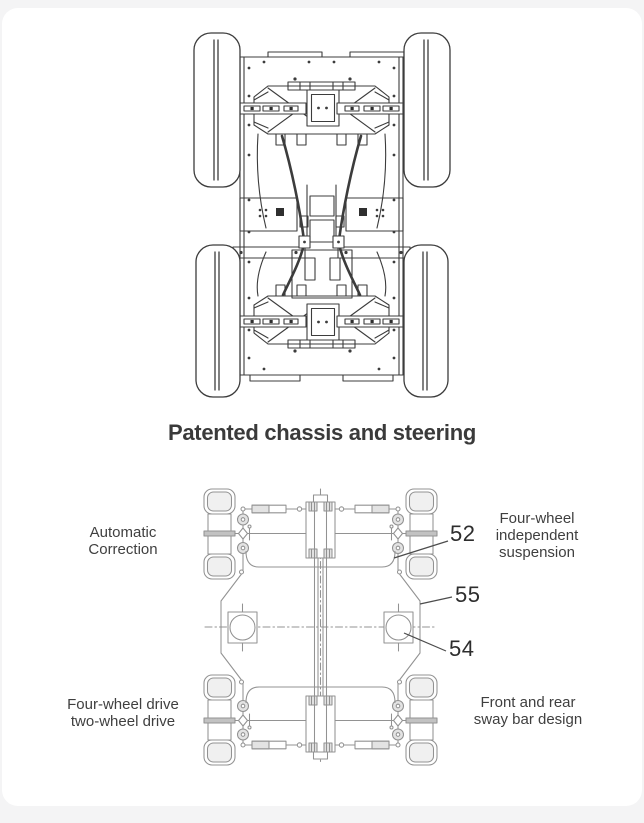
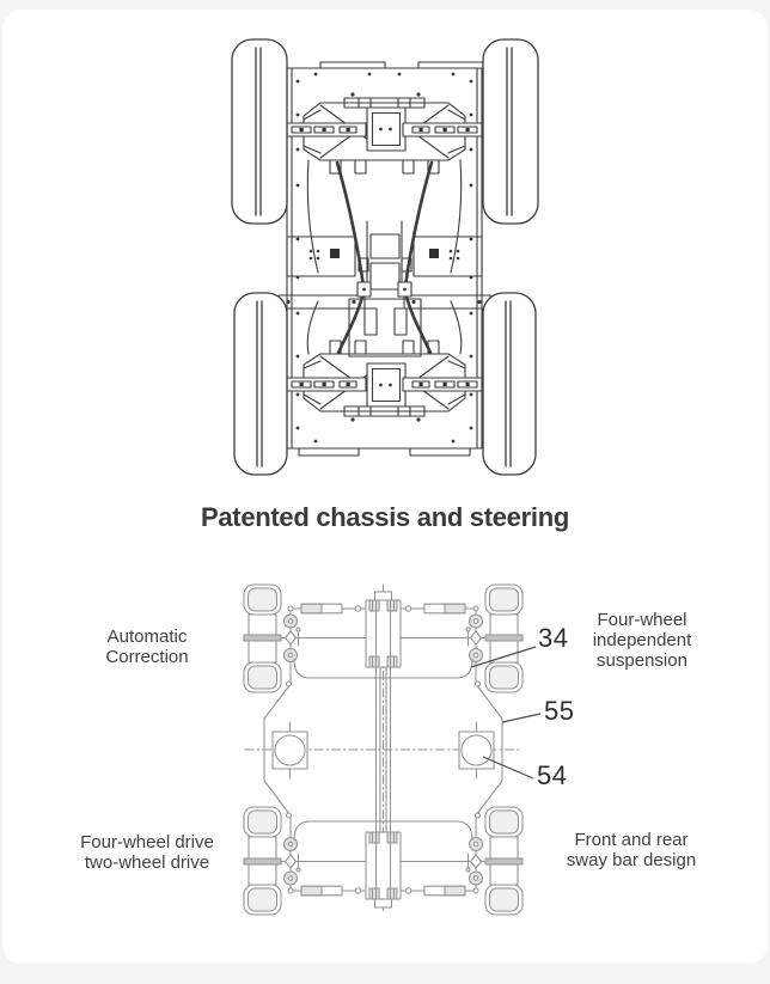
  Patented chassis and steering
  Automatic
  Correction
  Four-wheel
  independent
  suspension
  Four-wheel drive
  two-wheel drive
  Front and rear
  sway bar design
- 52
+ 34
  55
  54
